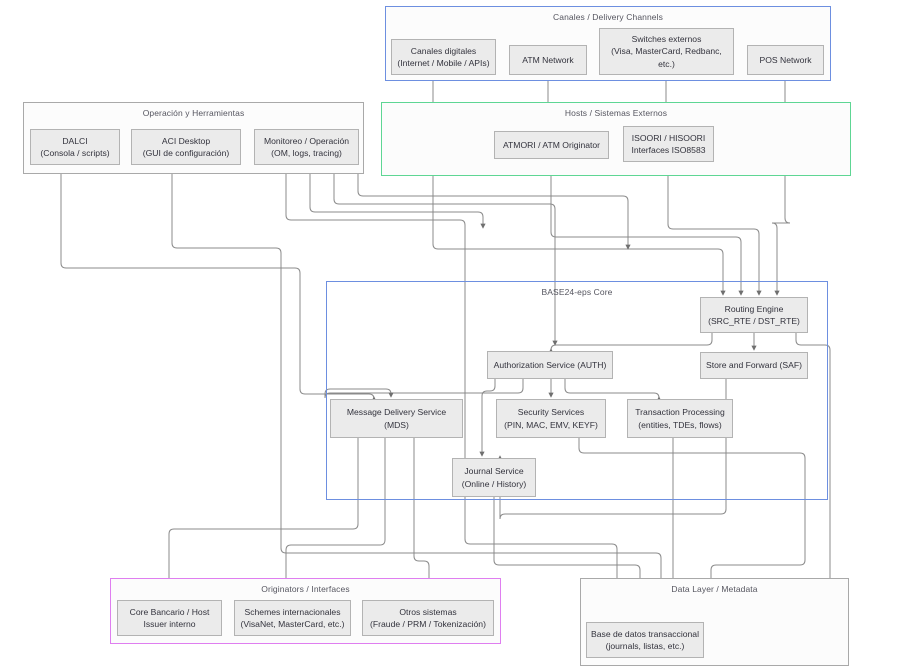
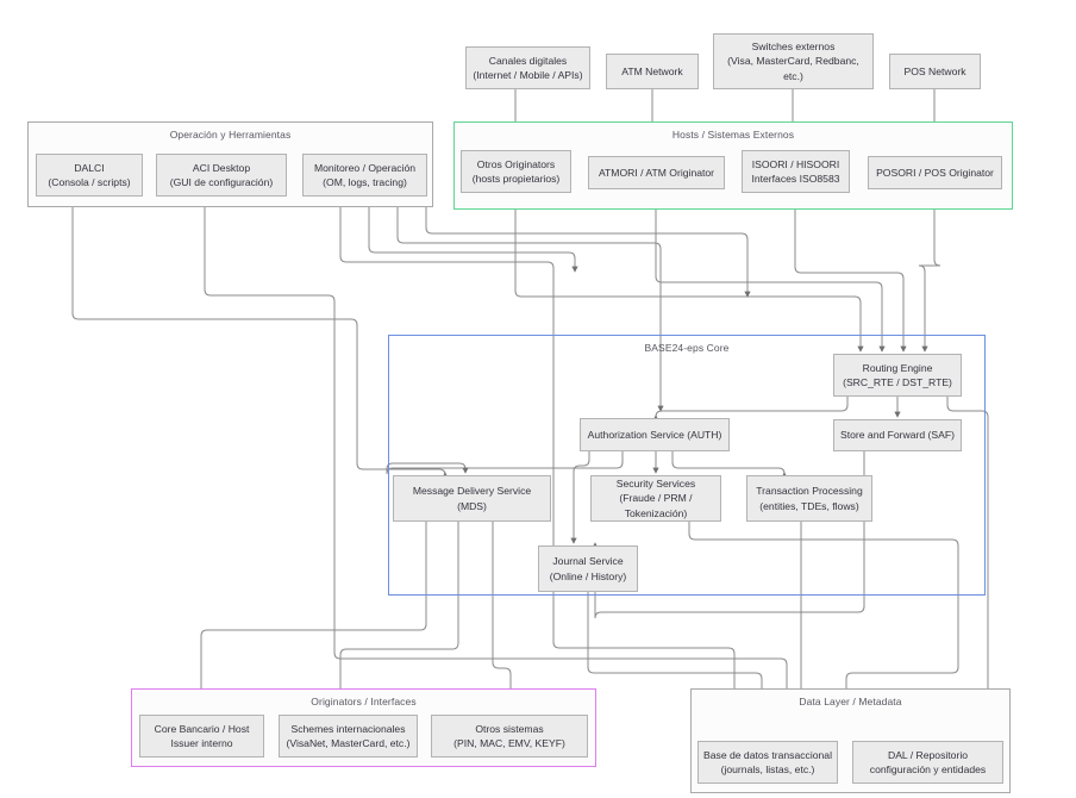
- Canales / Delivery Channels
  Operación y Herramientas
  Hosts / Sistemas Externos
  BASE24-eps Core
  Originators / Interfaces
  Data Layer / Metadata
  Canales digitales
  (Internet / Mobile / APIs)
  ATM Network
  Switches externos
  (Visa, MasterCard, Redbanc, etc.)
  POS Network
  DALCI
  (Consola / scripts)
  ACI Desktop
  (GUI de configuración)
  Monitoreo / Operación
  (OM, logs, tracing)
+ Otros Originators
+ (hosts propietarios)
  ATMORI / ATM Originator
  ISOORI / HISOORI
  Interfaces ISO8583
+ POSORI / POS Originator
  Routing Engine
  (SRC_RTE / DST_RTE)
  Store and Forward (SAF)
  Authorization Service (AUTH)
  Message Delivery Service
  (MDS)
  Security Services
- (PIN, MAC, EMV, KEYF)
+ (Fraude / PRM / Tokenización)
  Transaction Processing
  (entities, TDEs, flows)
  Journal Service
  (Online / History)
  Core Bancario / Host
  Issuer interno
  Schemes internacionales
  (VisaNet, MasterCard, etc.)
  Otros sistemas
- (Fraude / PRM / Tokenización)
+ (PIN, MAC, EMV, KEYF)
  Base de datos transaccional
  (journals, listas, etc.)
+ DAL / Repositorio
+ configuración y entidades
